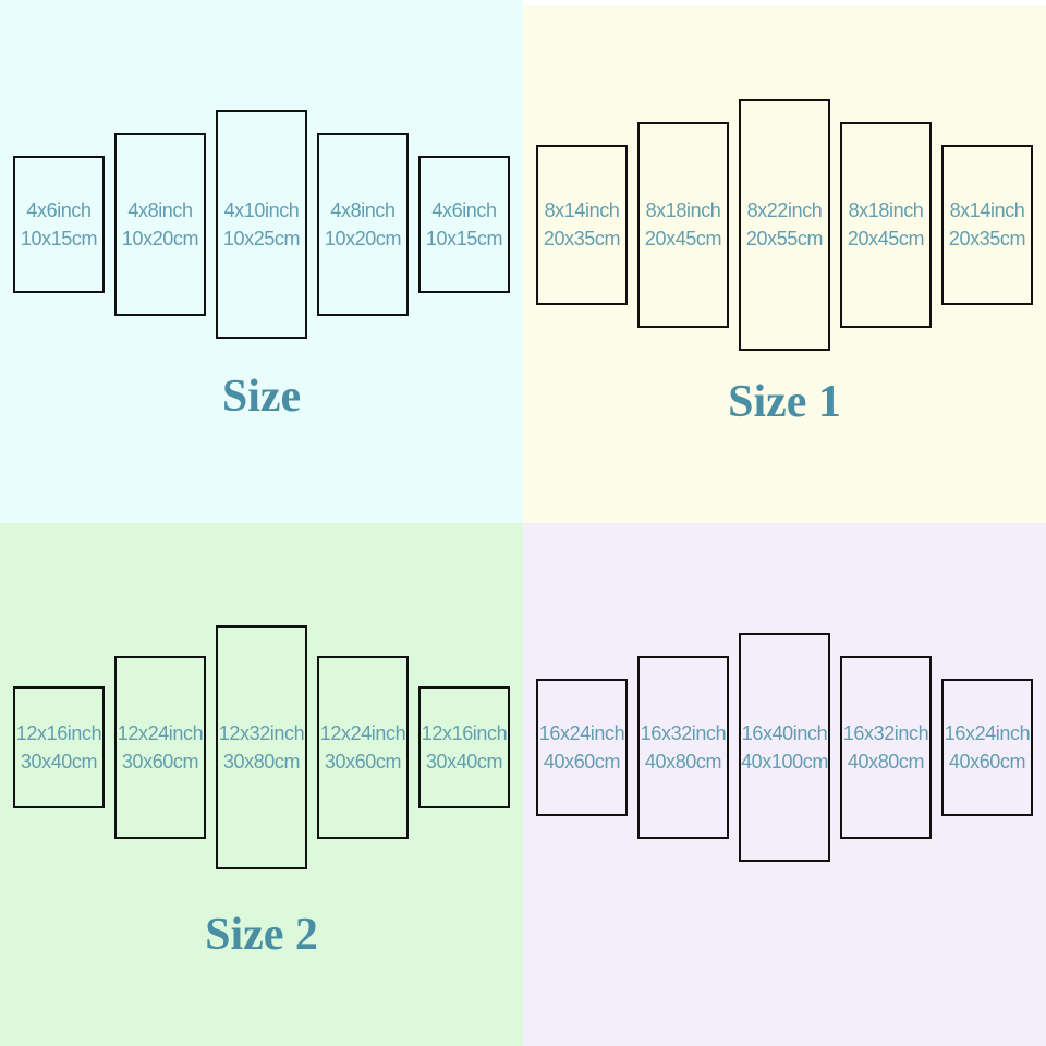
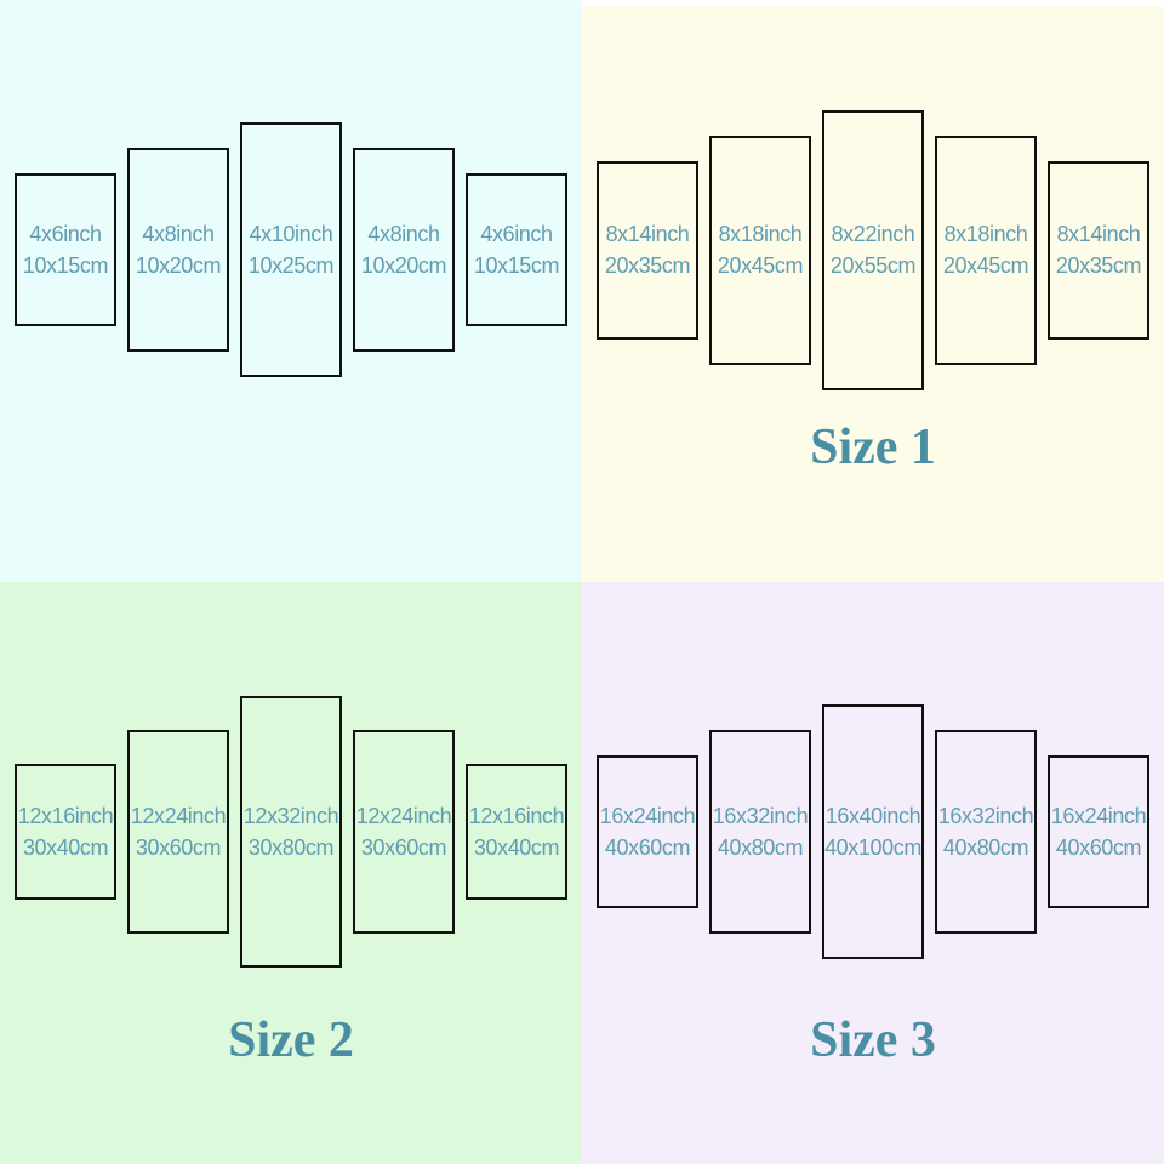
  4x6inch
  10x15cm
  4x8inch
  10x20cm
  4x10inch
  10x25cm
  4x8inch
  10x20cm
  4x6inch
  10x15cm
- Size
  8x14inch
  20x35cm
  8x18inch
  20x45cm
  8x22inch
  20x55cm
  8x18inch
  20x45cm
  8x14inch
  20x35cm
  Size 1
  12x16inch
  30x40cm
  12x24inch
  30x60cm
  12x32inch
  30x80cm
  12x24inch
  30x60cm
  12x16inch
  30x40cm
  Size 2
  16x24inch
  40x60cm
  16x32inch
  40x80cm
  16x40inch
  40x100cm
  16x32inch
  40x80cm
  16x24inch
  40x60cm
+ Size 3
